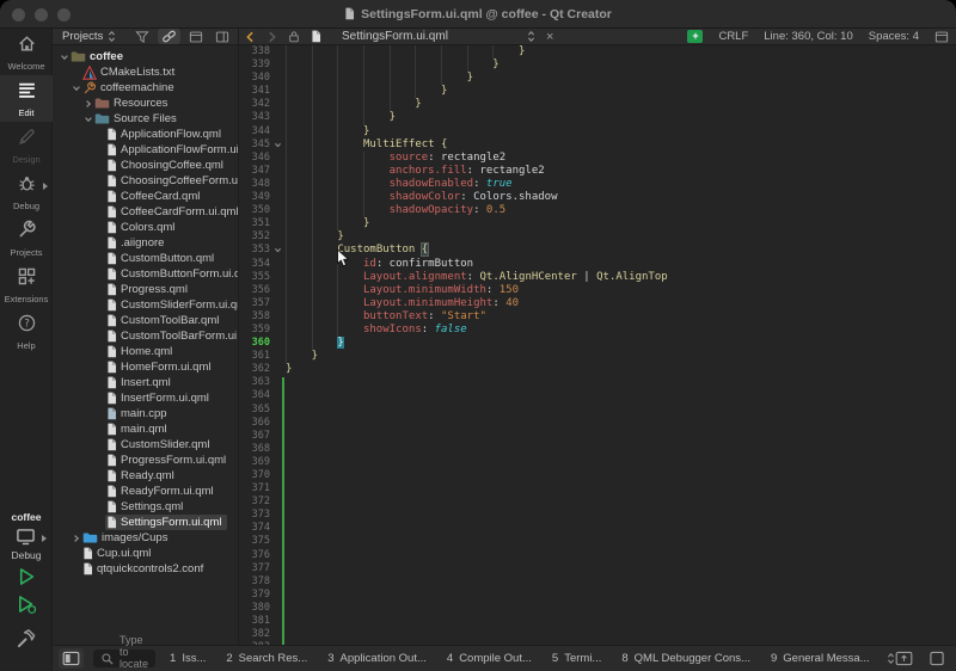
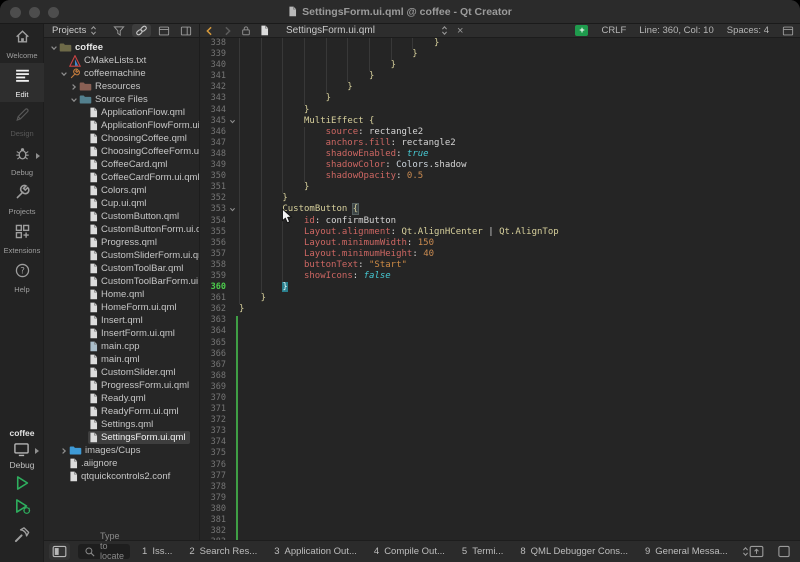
  SettingsForm.ui.qml @ coffee - Qt Creator
  Welcome
  Edit
  Design
  Debug
  Projects
  Extensions
  ?
  Help
  coffee
  Debug
  Projects
  coffee
  CMakeLists.txt
  coffeemachine
  Resources
  Source Files
  ApplicationFlow.qml
  ApplicationFlowForm.ui
  ChoosingCoffee.qml
  ChoosingCoffeeForm.u
  CoffeeCard.qml
  CoffeeCardForm.ui.qml
  Colors.qml
- .aiignore
+ Cup.ui.qml
  CustomButton.qml
  CustomButtonForm.ui.q
  Progress.qml
  CustomSliderForm.ui.q
  CustomToolBar.qml
  CustomToolBarForm.ui
  Home.qml
  HomeForm.ui.qml
  Insert.qml
  InsertForm.ui.qml
  main.cpp
  main.qml
  CustomSlider.qml
  ProgressForm.ui.qml
  Ready.qml
  ReadyForm.ui.qml
  Settings.qml
  SettingsForm.ui.qml
  images/Cups
- Cup.ui.qml
+ .aiignore
  qtquickcontrols2.conf
  SettingsForm.ui.qml
  ×
  +
  CRLF
  Line: 360, Col: 10
  Spaces: 4
  338
  }
  339
  }
  340
  }
  341
  }
  342
  }
  343
  }
  344
  }
  345
  MultiEffect {
  346
  source: rectangle2
  347
  anchors.fill: rectangle2
  348
  shadowEnabled: true
  349
  shadowColor: Colors.shadow
  350
  shadowOpacity: 0.5
  351
  }
  352
  }
  353
  CustomButton {
  354
  id: confirmButton
  355
  Layout.alignment: Qt.AlignHCenter | Qt.AlignTop
  356
  Layout.minimumWidth: 150
  357
  Layout.minimumHeight: 40
  358
  buttonText: "Start"
  359
  showIcons: false
  360
  }
  361
  }
  362
  }
  363
  364
  365
  366
  367
  368
  369
  370
  371
  372
  373
  374
  375
  376
  377
  378
  379
  380
  381
  382
  Type to locate
  1
  Iss...
  2
  Search Res...
  3
  Application Out...
  4
  Compile Out...
  5
  Termi...
  8
  QML Debugger Cons...
  9
  General Messa...
